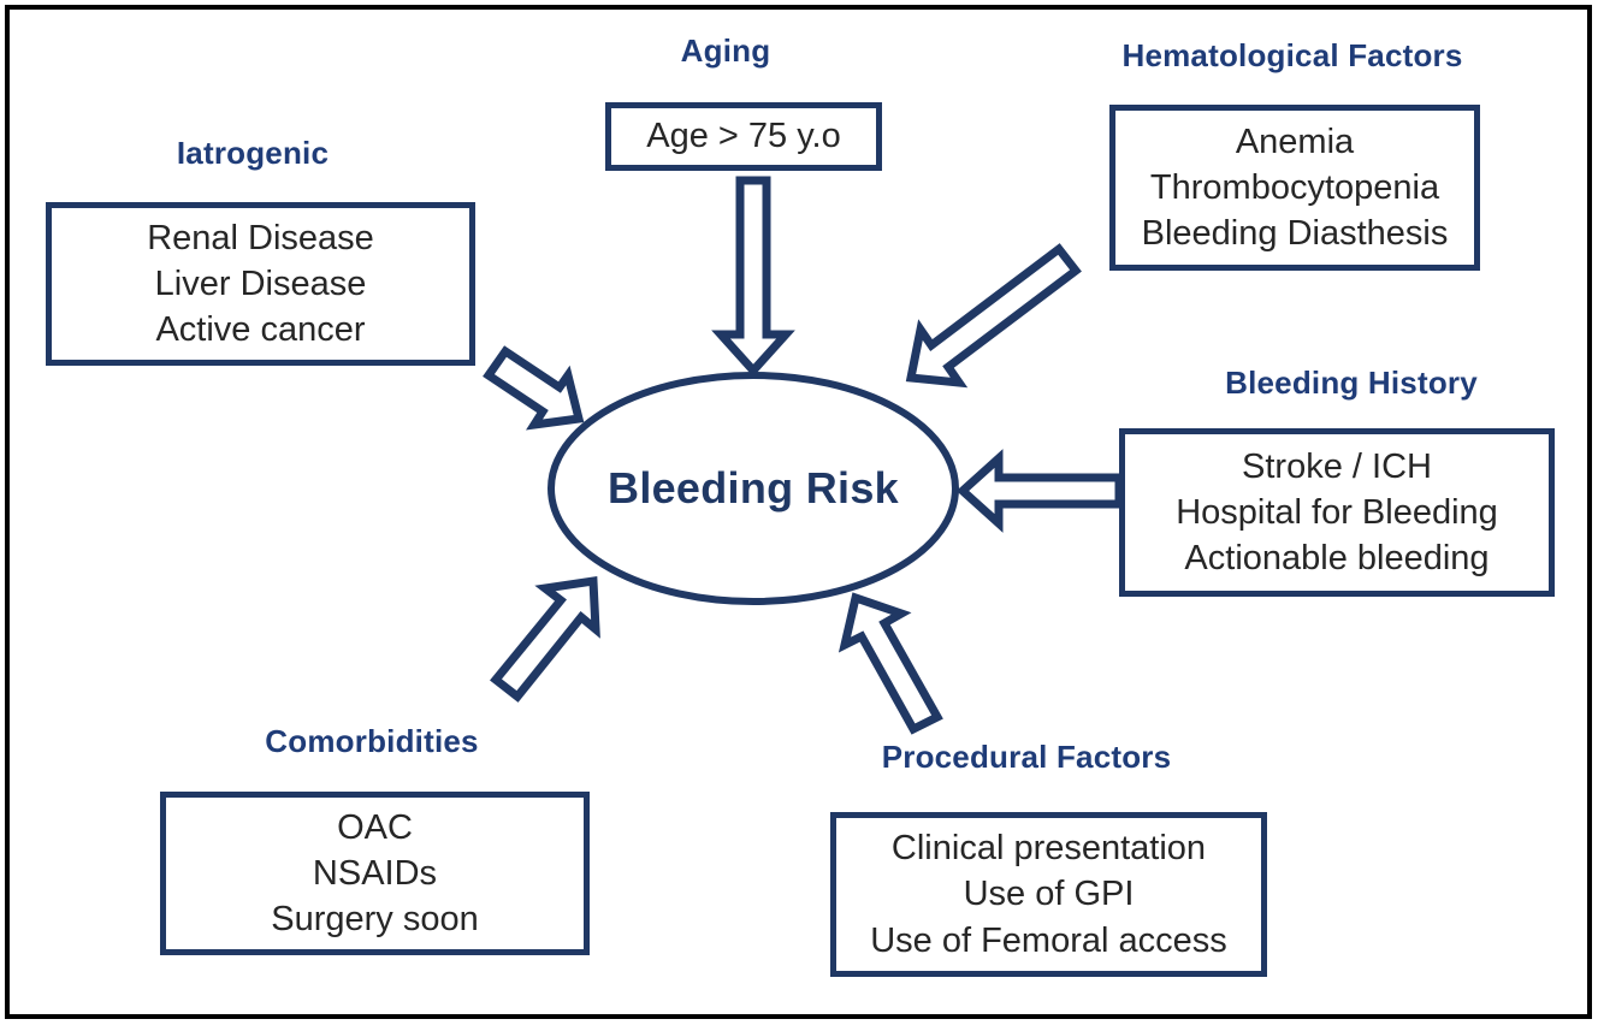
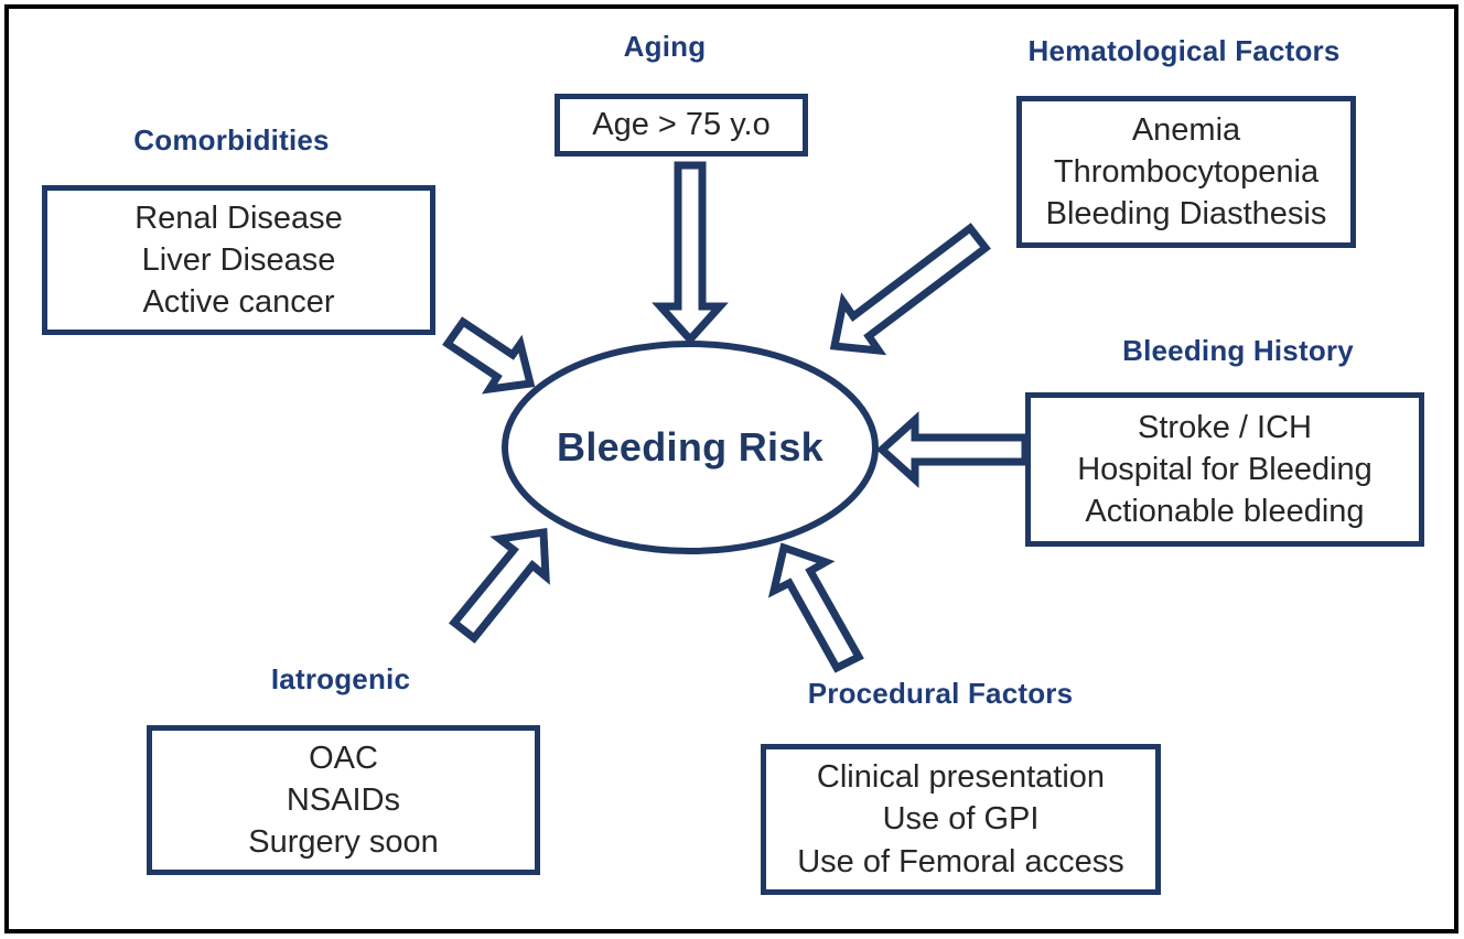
  Bleeding Risk
- Iatrogenic
+ Comorbidities
  Renal Disease
  Liver Disease
  Active cancer
  Aging
  Age > 75 y.o
  Hematological Factors
  Anemia
  Thrombocytopenia
  Bleeding Diasthesis
  Bleeding History
  Stroke / ICH
  Hospital for Bleeding
  Actionable bleeding
- Comorbidities
+ Iatrogenic
  OAC
  NSAIDs
  Surgery soon
  Procedural Factors
  Clinical presentation
  Use of GPI
  Use of Femoral access
